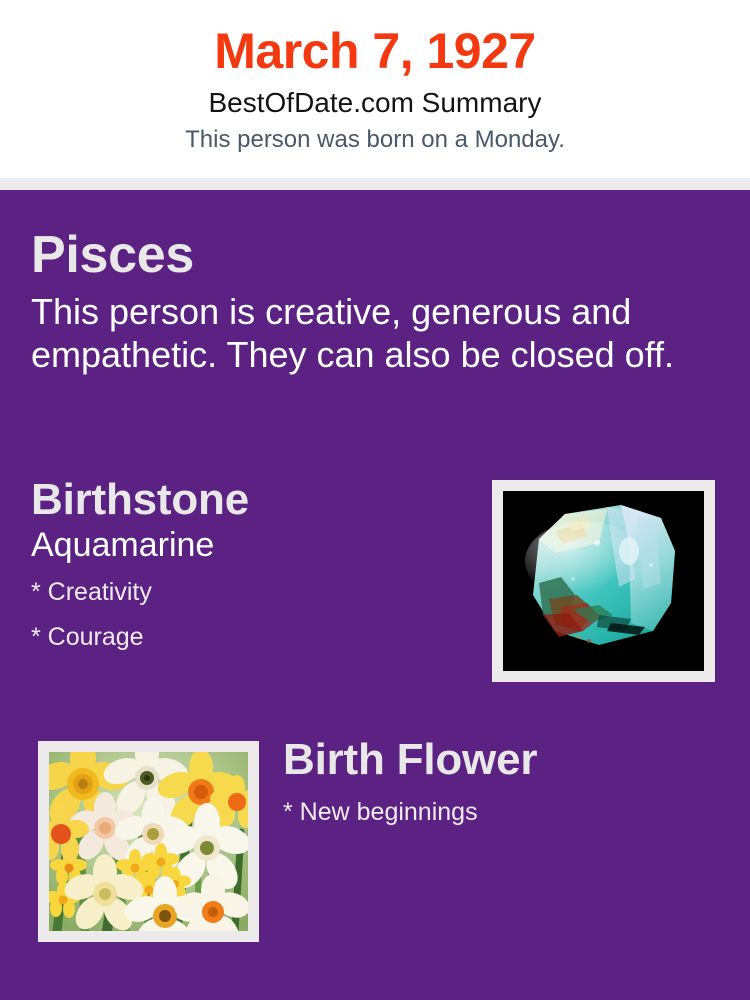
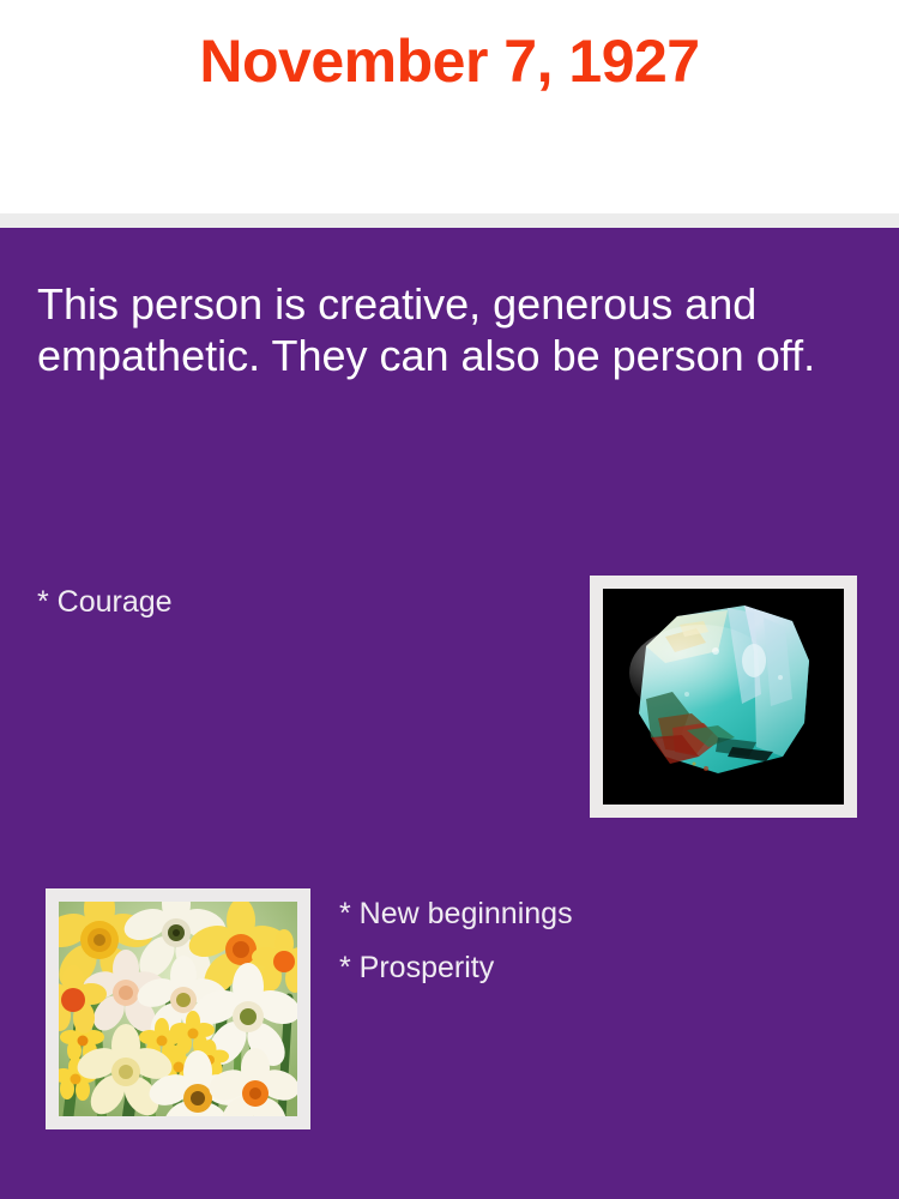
- March 7, 1927
+ November 7, 1927
- BestOfDate.com Summary
- This person was born on a Monday.
- Pisces
- This person is creative, generous and empathetic. They can also be closed off.
+ This person is creative, generous and empathetic. They can also be person off.
- Birthstone
- Aquamarine
- * Creativity
  * Courage
- Birth Flower
  * New beginnings
+ * Prosperity
